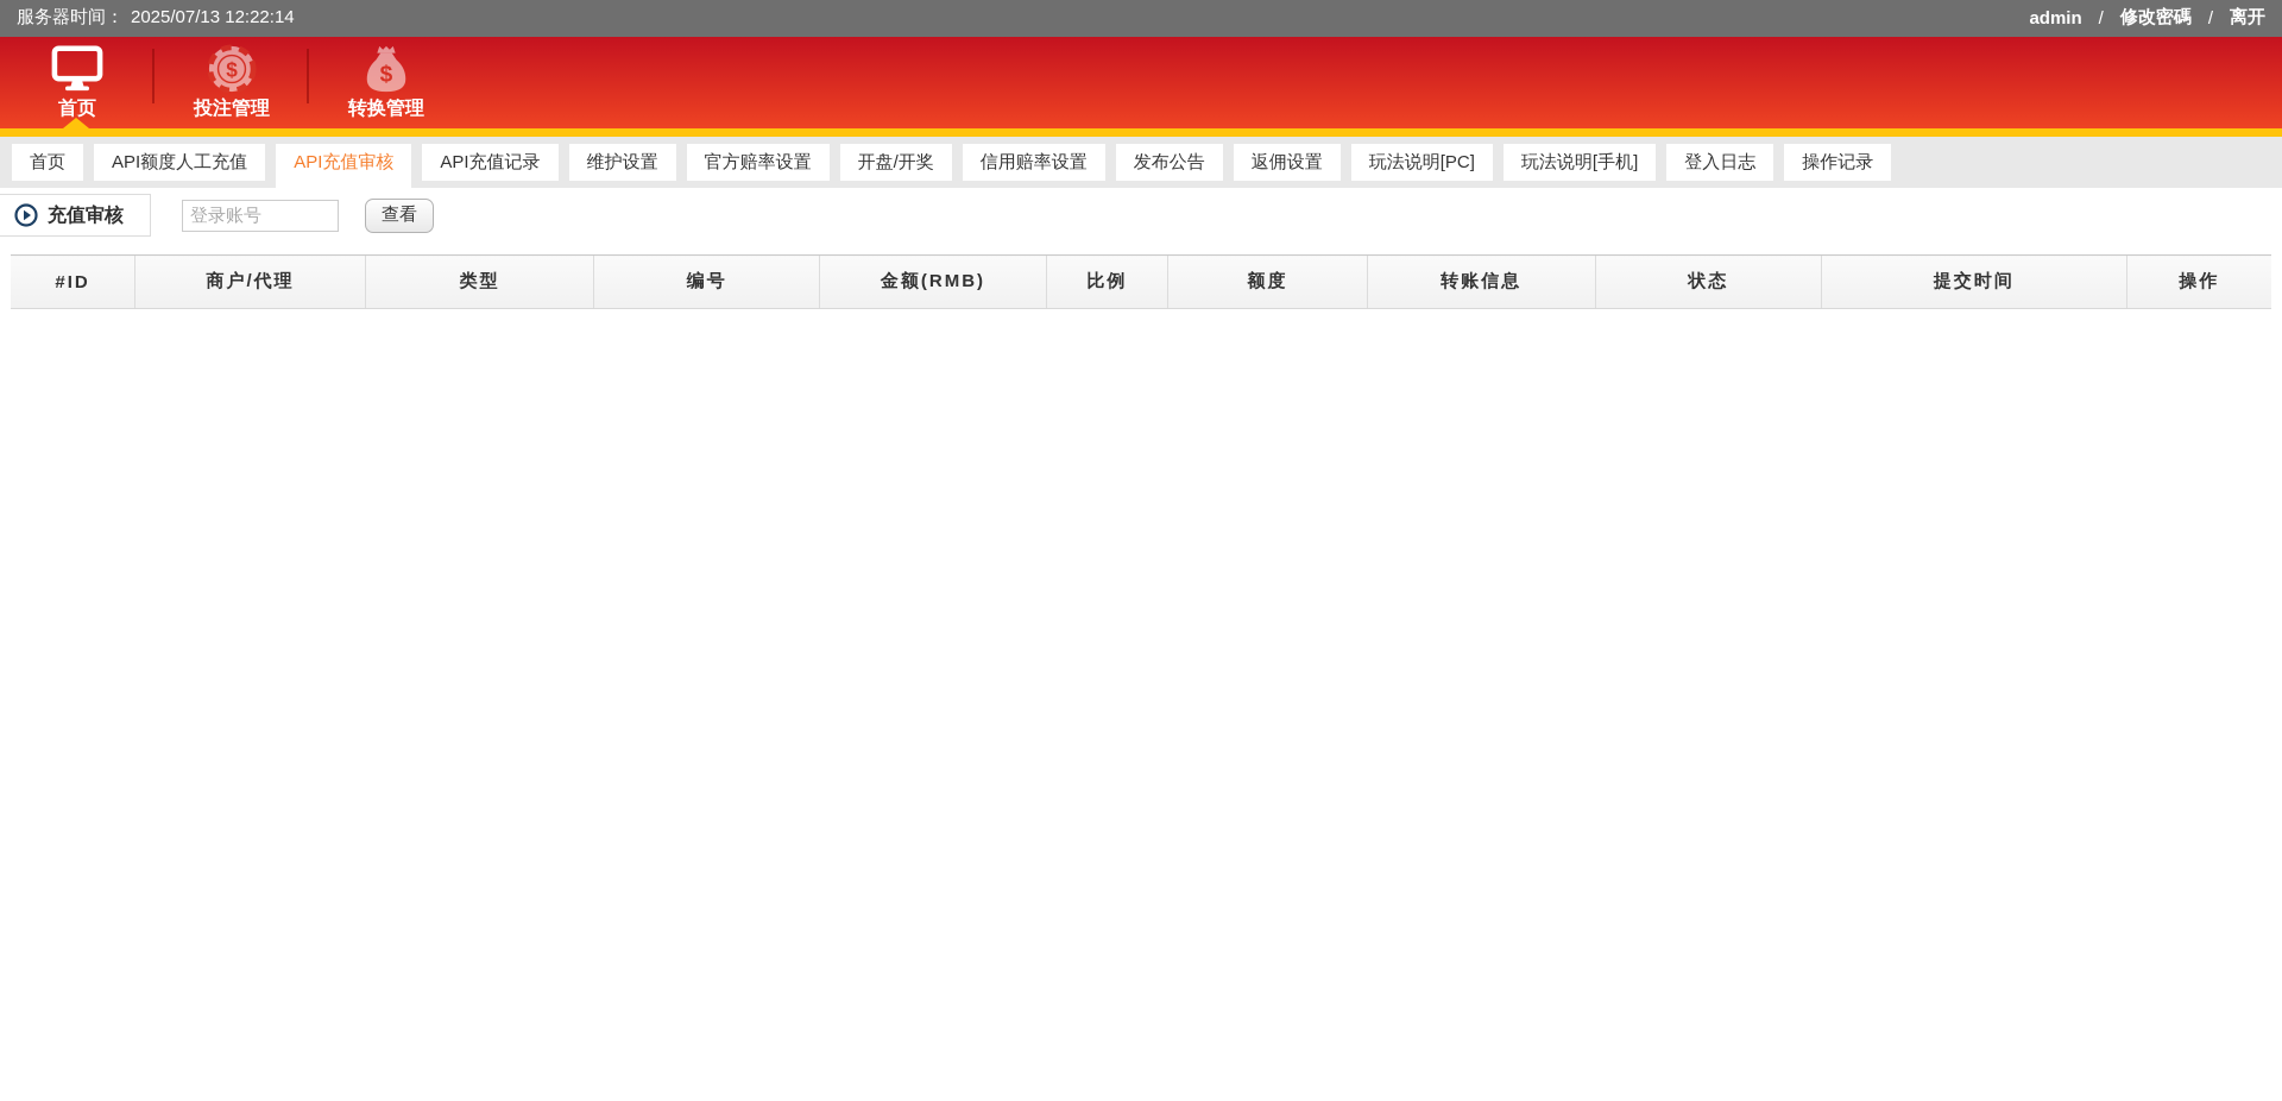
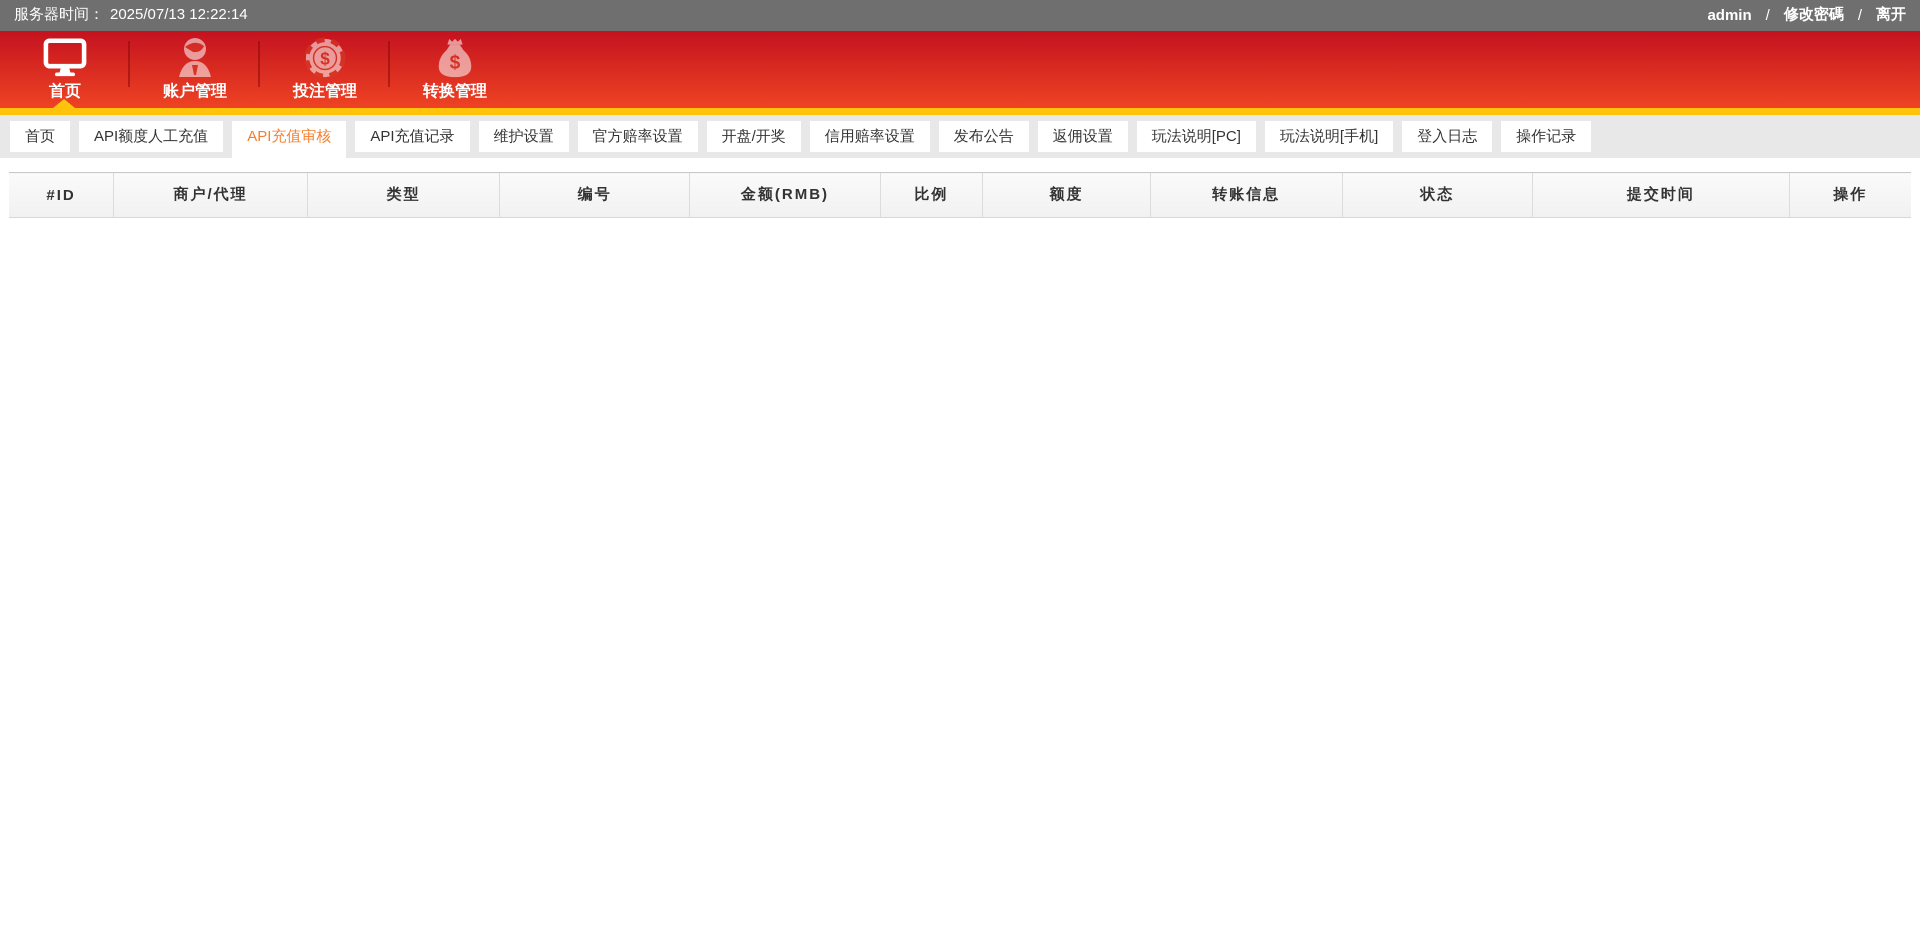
  服务器时间：
  2025/07/13 12:22:14
  admin
  /
  修改密碼
  /
  离开
  首页
+ 账户管理
  $
  投注管理
  $
  转换管理
  首页
  API额度人工充值
  API充值审核
  API充值记录
  维护设置
  官方赔率设置
  开盘/开奖
  信用赔率设置
  发布公告
  返佣设置
  玩法说明[PC]
  玩法说明[手机]
  登入日志
  操作记录
- 充值审核
- 登录账号
- 查看
  #ID	商户/代理	类型	编号	金额(RMB)	比例	额度	转账信息	状态	提交时间	操作
